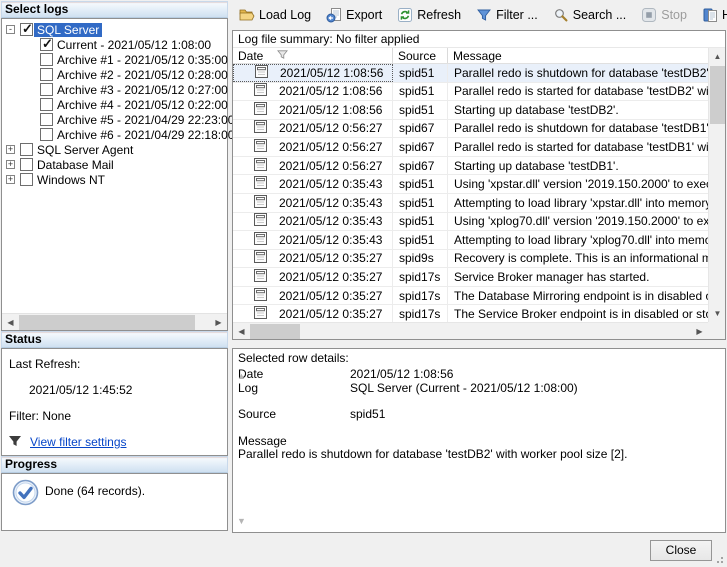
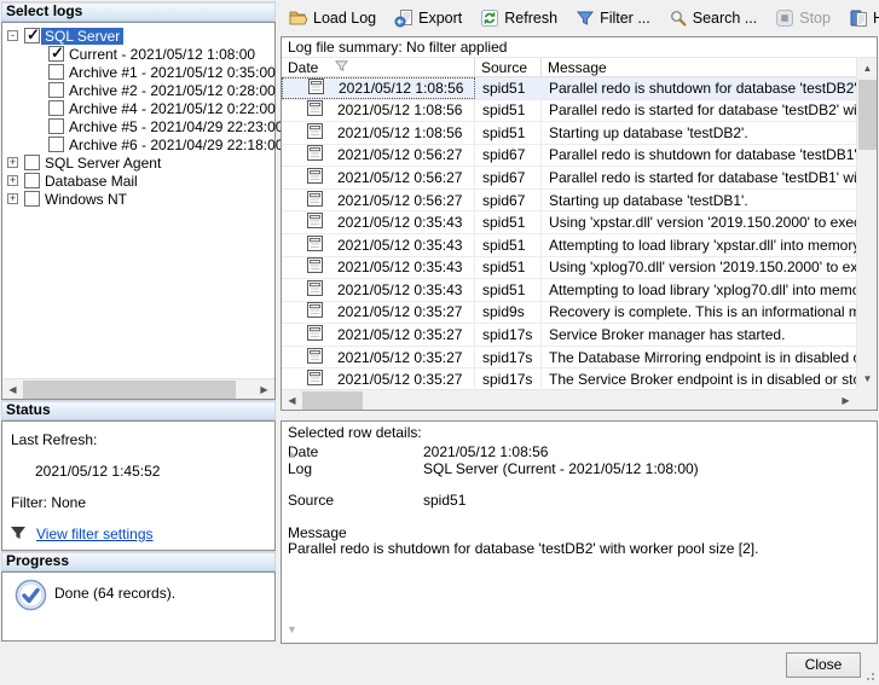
  Select logs
  -
  ✓
  SQL Server
  ✓
  Current - 2021/05/12 1:08:00
  Archive #1 - 2021/05/12 0:35:00
  Archive #2 - 2021/05/12 0:28:00
- Archive #3 - 2021/05/12 0:27:00
  Archive #4 - 2021/05/12 0:22:00
  Archive #5 - 2021/04/29 22:23:0
  Archive #6 - 2021/04/29 22:18:0
  +
  SQL Server Agent
  +
  Database Mail
  +
  Windows NT
  ◀
  ▶
  Status
  Last Refresh:
  2021/05/12 1:45:52
  Filter: None
  View filter settings
  Progress
  Done (64 records).
  Load Log
  Export
  Refresh
  Filter ...
  Search ...
  Stop
  Log file summary: No filter applied
  Date
  Source
  Message
  2021/05/12 1:08:56
  spid51
  Parallel redo is shutdown for database 'testDB2
  2021/05/12 1:08:56
  spid51
  Parallel redo is started for database 'testDB2' w
  2021/05/12 1:08:56
  spid51
  Starting up database 'testDB2'.
  2021/05/12 0:56:27
  spid67
  Parallel redo is shutdown for database 'testDB1
  2021/05/12 0:56:27
  spid67
  Parallel redo is started for database 'testDB1' w
  2021/05/12 0:56:27
  spid67
  Starting up database 'testDB1'.
  2021/05/12 0:35:43
  spid51
  Using 'xpstar.dll' version '2019.150.2000' to exe
  2021/05/12 0:35:43
  spid51
  Attempting to load library 'xpstar.dll' into memor
  2021/05/12 0:35:43
  spid51
  Using 'xplog70.dll' version '2019.150.2000' to ex
  2021/05/12 0:35:43
  spid51
  Attempting to load library 'xplog70.dll' into mem
  2021/05/12 0:35:27
  spid9s
  Recovery is complete. This is an informational m
  2021/05/12 0:35:27
  spid17s
  Service Broker manager has started.
  2021/05/12 0:35:27
  spid17s
  The Database Mirroring endpoint is in disabled
  2021/05/12 0:35:27
  spid17s
  The Service Broker endpoint is in disabled or st
  ▲
  ▼
  ◀
  ▶
  Selected row details:
  Date
  2021/05/12 1:08:56
  Log
  SQL Server (Current - 2021/05/12 1:08:00)
  Source
  spid51
  Message
  Parallel redo is shutdown for database 'testDB2' with worker pool size [2].
  ▲
  ▼
  Close
